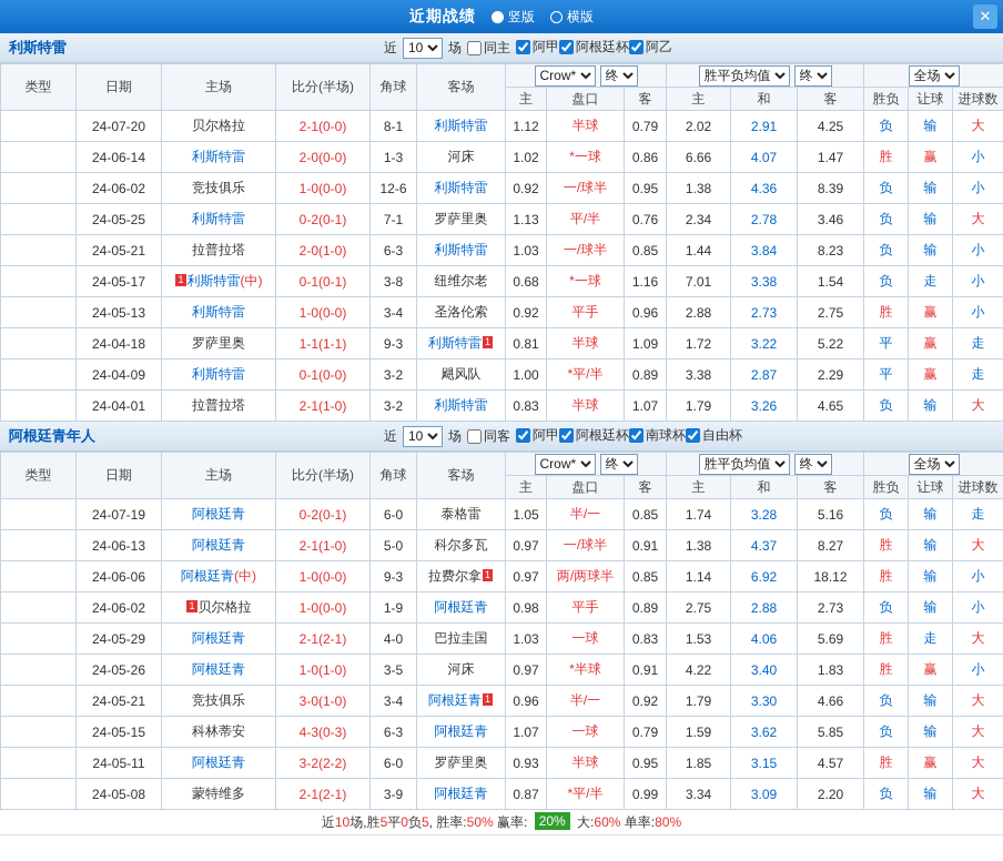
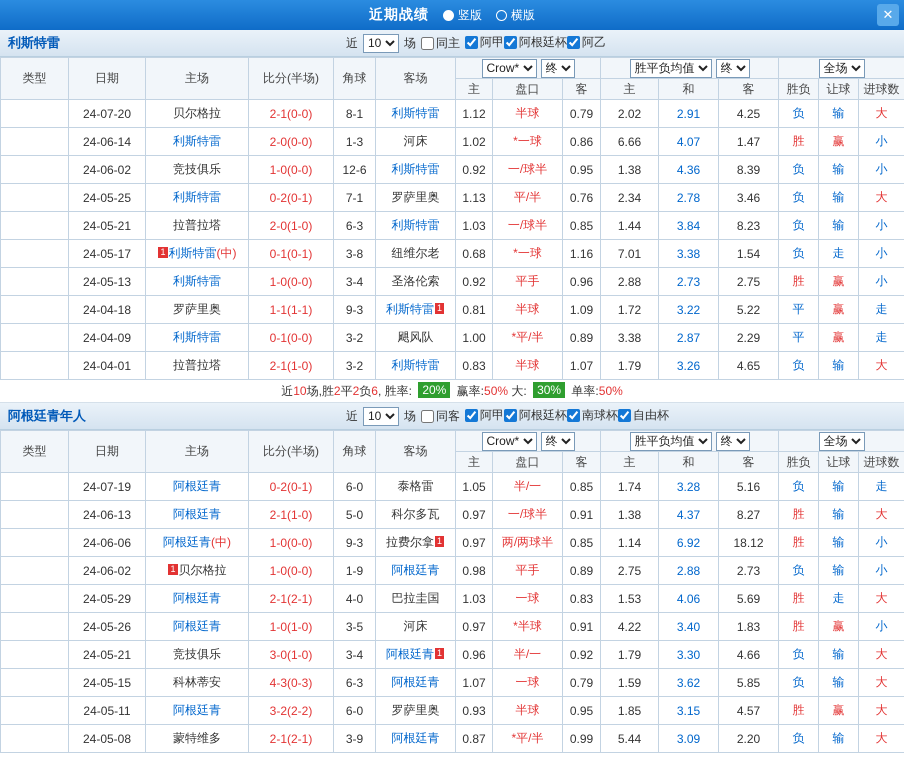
  近期战绩
  竖版
  横版
  ✕
  利斯特雷
  近
  10
  场
  同主
  阿甲
  阿根廷杯
  阿乙
  类型	日期	主场	比分(半场)	角球	客场	Crow* 终	胜平负均值 终	全场
  主	盘口	客	主	和	客	胜负	让球	进球数
  	24-07-20	贝尔格拉	2-1(0-0)	8-1	利斯特雷	1.12	半球	0.79	2.02	2.91	4.25	负	输	大
  	24-06-14	利斯特雷	2-0(0-0)	1-3	河床	1.02	*一球	0.86	6.66	4.07	1.47	胜	赢	小
  	24-06-02	竞技俱乐	1-0(0-0)	12-6	利斯特雷	0.92	一/球半	0.95	1.38	4.36	8.39	负	输	小
  	24-05-25	利斯特雷	0-2(0-1)	7-1	罗萨里奥	1.13	平/半	0.76	2.34	2.78	3.46	负	输	大
  	24-05-21	拉普拉塔	2-0(1-0)	6-3	利斯特雷	1.03	一/球半	0.85	1.44	3.84	8.23	负	输	小
  	24-05-17	1 利斯特雷(中)	0-1(0-1)	3-8	纽维尔老	0.68	*一球	1.16	7.01	3.38	1.54	负	走	小
  	24-05-13	利斯特雷	1-0(0-0)	3-4	圣洛伦索	0.92	平手	0.96	2.88	2.73	2.75	胜	赢	小
  	24-04-18	罗萨里奥	1-1(1-1)	9-3	利斯特雷 1	0.81	半球	1.09	1.72	3.22	5.22	平	赢	走
  	24-04-09	利斯特雷	0-1(0-0)	3-2	飓风队	1.00	*平/半	0.89	3.38	2.87	2.29	平	赢	走
  	24-04-01	拉普拉塔	2-1(1-0)	3-2	利斯特雷	0.83	半球	1.07	1.79	3.26	4.65	负	输	大
+ 近10场,胜2平2负6, 胜率: 20% 赢率:50% 大: 30% 单率:50%
  阿根廷青年人
  近
  10
  场
  同客
  阿甲
  阿根廷杯
  南球杯
  自由杯
  类型	日期	主场	比分(半场)	角球	客场	Crow* 终	胜平负均值 终	全场
  主	盘口	客	主	和	客	胜负	让球	进球数
  	24-07-19	阿根廷青	0-2(0-1)	6-0	泰格雷	1.05	半/一	0.85	1.74	3.28	5.16	负	输	走
  	24-06-13	阿根廷青	2-1(1-0)	5-0	科尔多瓦	0.97	一/球半	0.91	1.38	4.37	8.27	胜	输	大
  	24-06-06	阿根廷青(中)	1-0(0-0)	9-3	拉费尔拿 1	0.97	两/两球半	0.85	1.14	6.92	18.12	胜	输	小
  	24-06-02	1 贝尔格拉	1-0(0-0)	1-9	阿根廷青	0.98	平手	0.89	2.75	2.88	2.73	负	输	小
  	24-05-29	阿根廷青	2-1(2-1)	4-0	巴拉圭国	1.03	一球	0.83	1.53	4.06	5.69	胜	走	大
  	24-05-26	阿根廷青	1-0(1-0)	3-5	河床	0.97	*半球	0.91	4.22	3.40	1.83	胜	赢	小
  	24-05-21	竞技俱乐	3-0(1-0)	3-4	阿根廷青 1	0.96	半/一	0.92	1.79	3.30	4.66	负	输	大
  	24-05-15	科林蒂安	4-3(0-3)	6-3	阿根廷青	1.07	一球	0.79	1.59	3.62	5.85	负	输	大
  	24-05-11	阿根廷青	3-2(2-2)	6-0	罗萨里奥	0.93	半球	0.95	1.85	3.15	4.57	胜	赢	大
- 	24-05-08	蒙特维多	2-1(2-1)	3-9	阿根廷青	0.87	*平/半	0.99	3.34	3.09	2.20	负	输	大
+ 	24-05-08	蒙特维多	2-1(2-1)	3-9	阿根廷青	0.87	*平/半	0.99	5.44	3.09	2.20	负	输	大
- 近10场,胜5平0负5, 胜率:50% 赢率: 20% 大:60% 单率:80%
